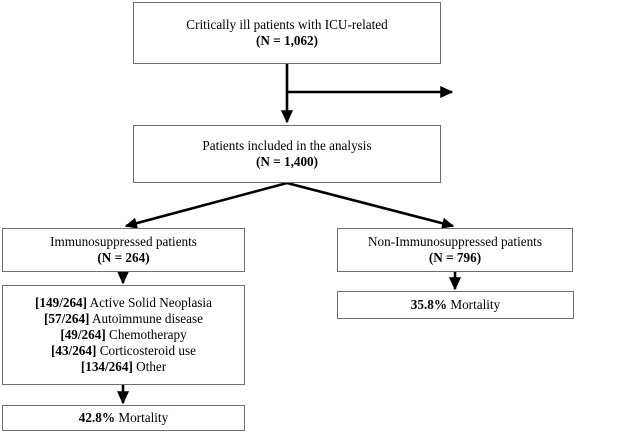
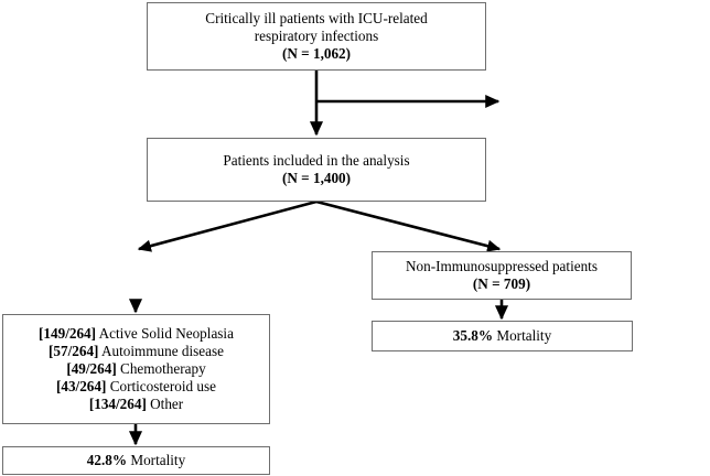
  Critically ill patients with ICU-related
+ respiratory infections
  (N = 1,062)
  Patients included in the analysis
  (N = 1,400)
- Immunosuppressed patients
- (N = 264)
  Non-Immunosuppressed patients
- (N = 796)
+ (N = 709)
  [149/264] Active Solid Neoplasia
  [57/264] Autoimmune disease
  [49/264] Chemotherapy
  [43/264] Corticosteroid use
  [134/264] Other
  42.8% Mortality
  35.8% Mortality
